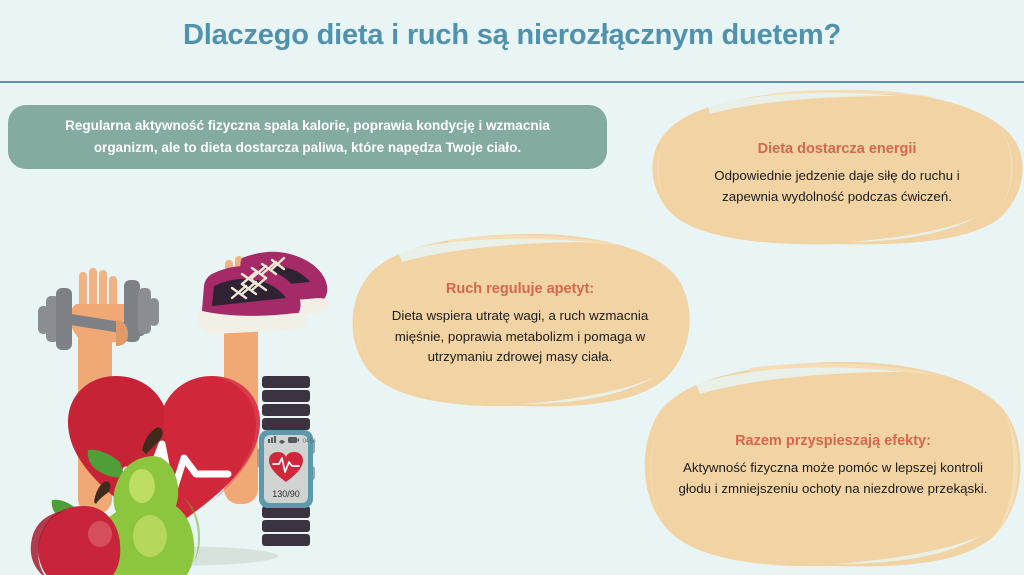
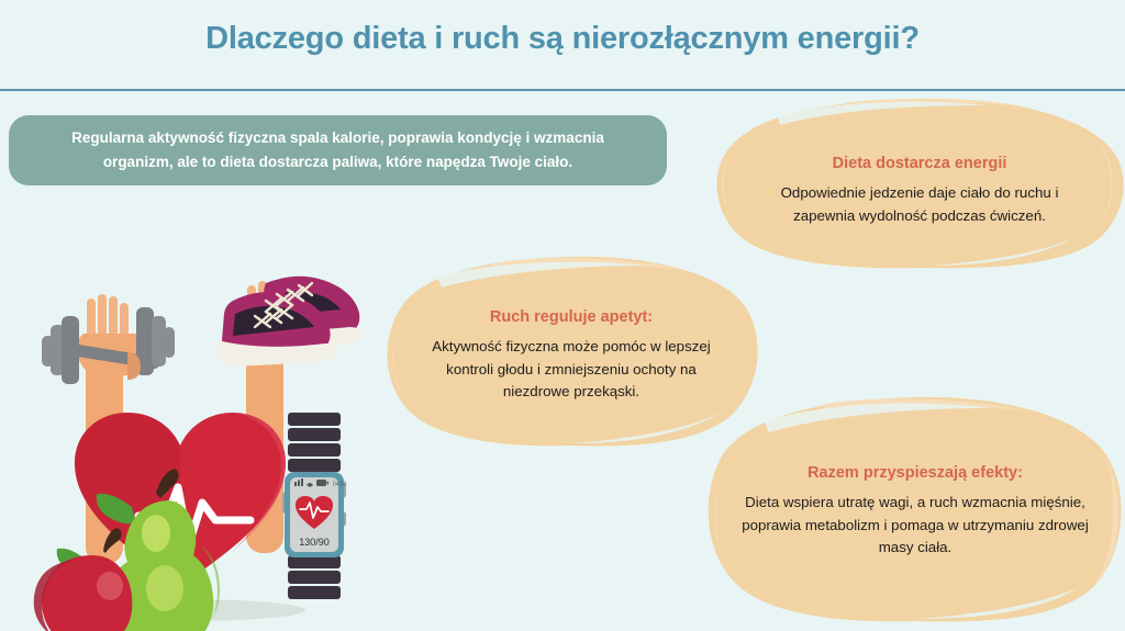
- Dlaczego dieta i ruch są nierozłącznym duetem?
+ Dlaczego dieta i ruch są nierozłącznym energii?
  Regularna aktywność fizyczna spala kalorie, poprawia kondycję i wzmacnia organizm, ale to dieta dostarcza paliwa, które napędza Twoje ciało.
  Dieta dostarcza energii
- Odpowiednie jedzenie daje siłę do ruchu i zapewnia wydolność podczas ćwiczeń.
+ Odpowiednie jedzenie daje ciało do ruchu i zapewnia wydolność podczas ćwiczeń.
  Ruch reguluje apetyt:
- Dieta wspiera utratę wagi, a ruch wzmacnia mięśnie, poprawia metabolizm i pomaga w utrzymaniu zdrowej masy ciała.
+ Aktywność fizyczna może pomóc w lepszej kontroli głodu i zmniejszeniu ochoty na niezdrowe przekąski.
  Razem przyspieszają efekty:
- Aktywność fizyczna może pomóc w lepszej kontroli głodu i zmniejszeniu ochoty na niezdrowe przekąski.
+ Dieta wspiera utratę wagi, a ruch wzmacnia mięśnie, poprawia metabolizm i pomaga w utrzymaniu zdrowej masy ciała.
  130/90
